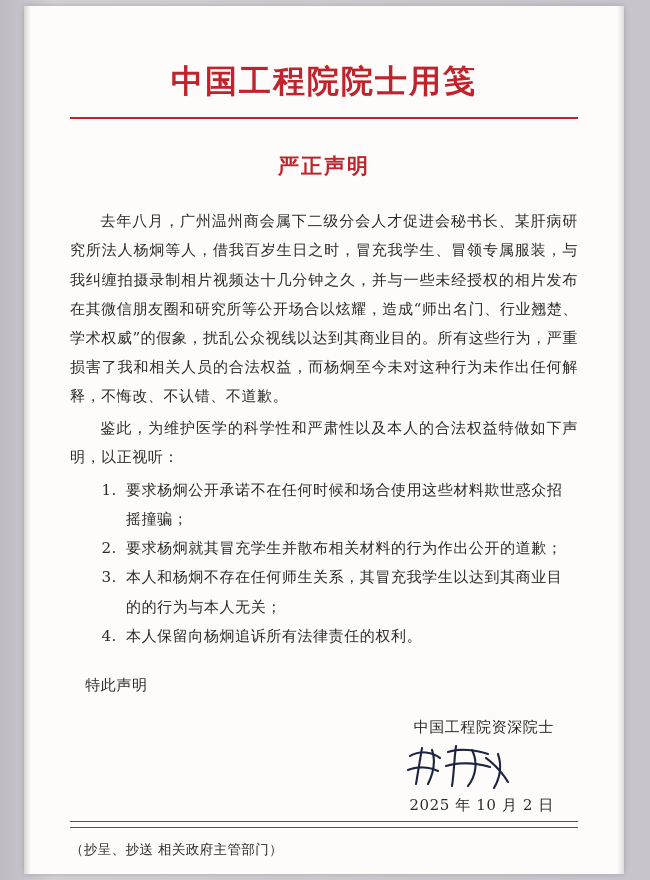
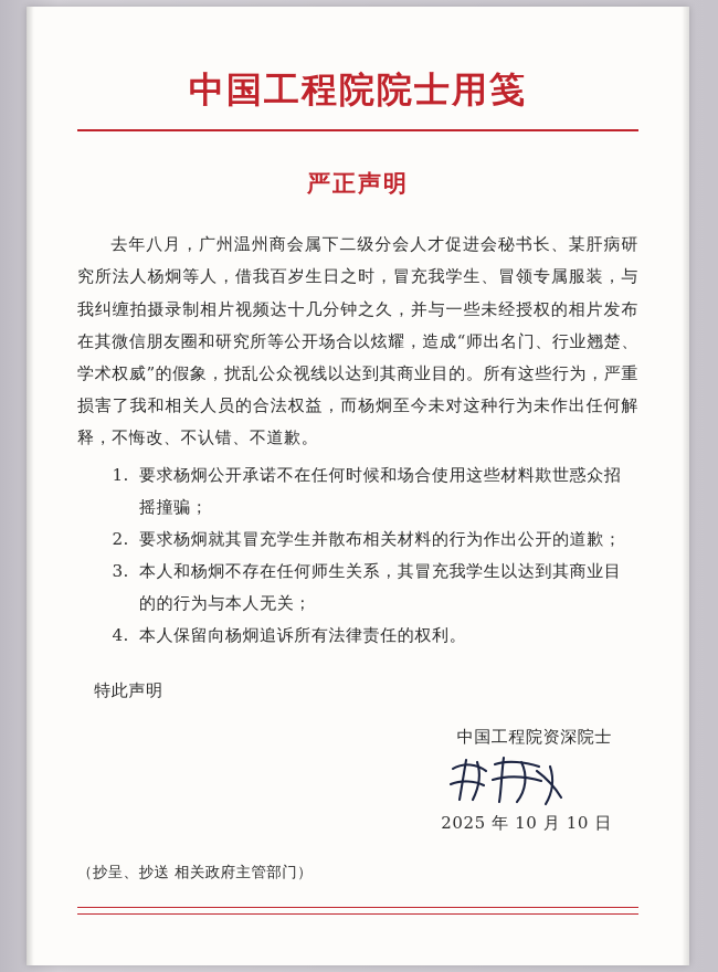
  中国工程院院士用笺
  严正声明
  去年八月，广州温州商会属下二级分会人才促进会秘书长、某肝病研究所法人杨炯等人，借我百岁生日之时，冒充我学生、冒领专属服装，与我纠缠拍摄录制相片视频达十几分钟之久，并与一些未经授权的相片发布在其微信朋友圈和研究所等公开场合以炫耀，造成“师出名门、行业翘楚、学术权威”的假象，扰乱公众视线以达到其商业目的。所有这些行为，严重损害了我和相关人员的合法权益，而杨炯至今未对这种行为未作出任何解释，不悔改、不认错、不道歉。
- 鉴此，为维护医学的科学性和严肃性以及本人的合法权益特做如下声明，以正视听：
  要求杨炯公开承诺不在任何时候和场合使用这些材料欺世惑众招摇撞骗；
  要求杨炯就其冒充学生并散布相关材料的行为作出公开的道歉；
  本人和杨炯不存在任何师生关系，其冒充我学生以达到其商业目的的行为与本人无关；
  本人保留向杨炯追诉所有法律责任的权利。
  特此声明
  中国工程院资深院士
- 2025 年 10 月 2 日
+ 2025 年 10 月 10 日
  （抄呈、抄送 相关政府主管部门）
